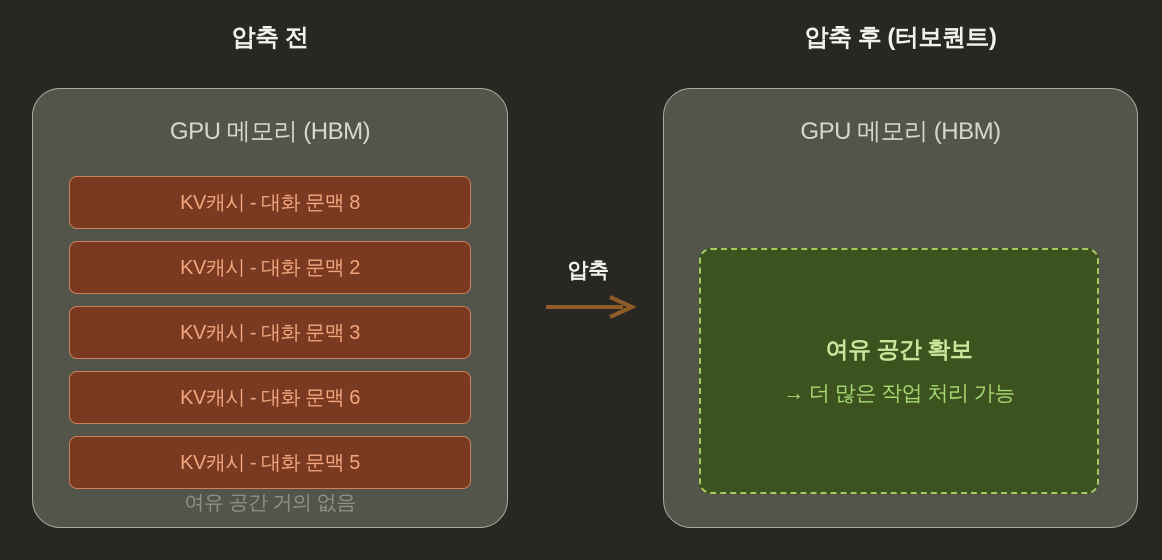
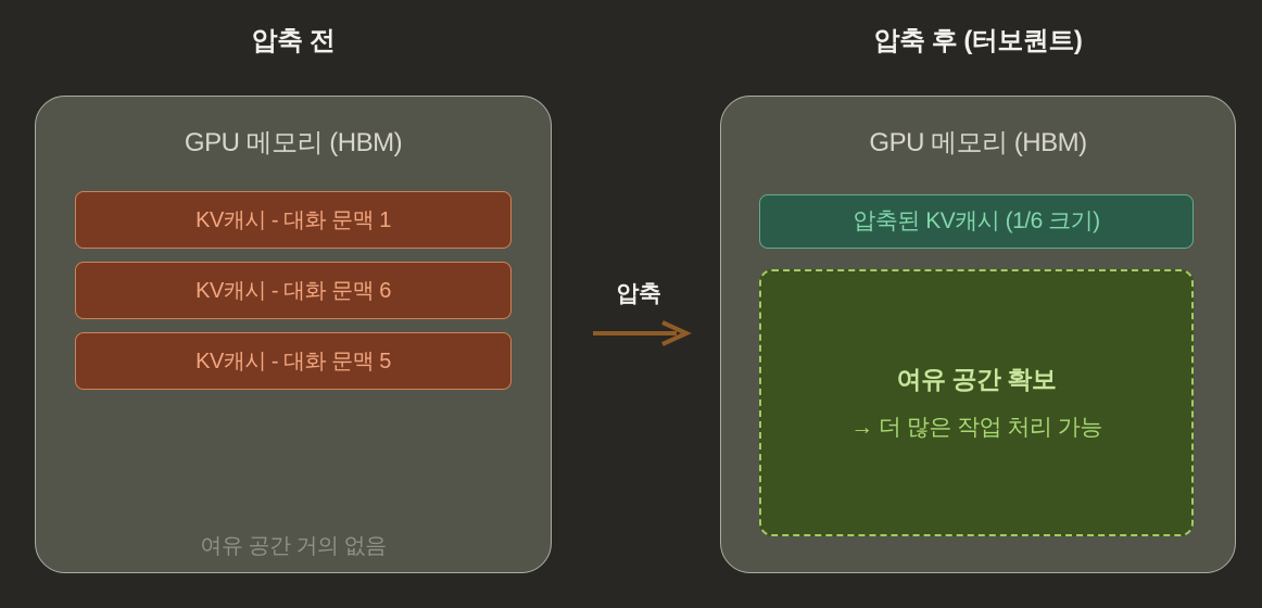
  압축 전
  압축 후 (터보퀀트)
  GPU 메모리 (HBM)
- KV캐시 - 대화 문맥 8
+ KV캐시 - 대화 문맥 1
- KV캐시 - 대화 문맥 2
- KV캐시 - 대화 문맥 3
  KV캐시 - 대화 문맥 6
  KV캐시 - 대화 문맥 5
  여유 공간 거의 없음
  압축
  GPU 메모리 (HBM)
+ 압축된 KV캐시 (1/6 크기)
  여유 공간 확보
  → 더 많은 작업 처리 가능
